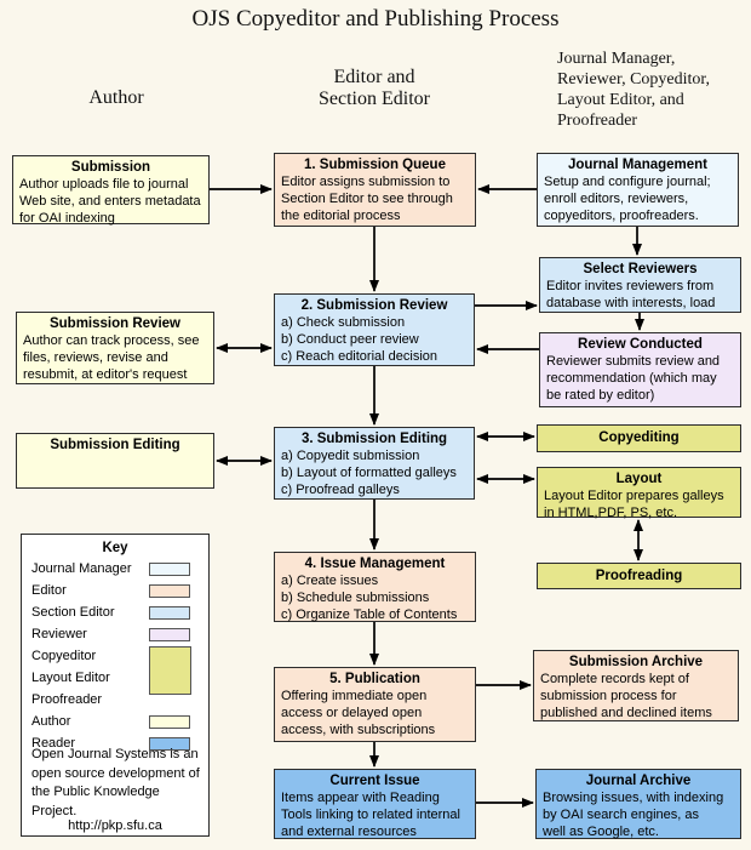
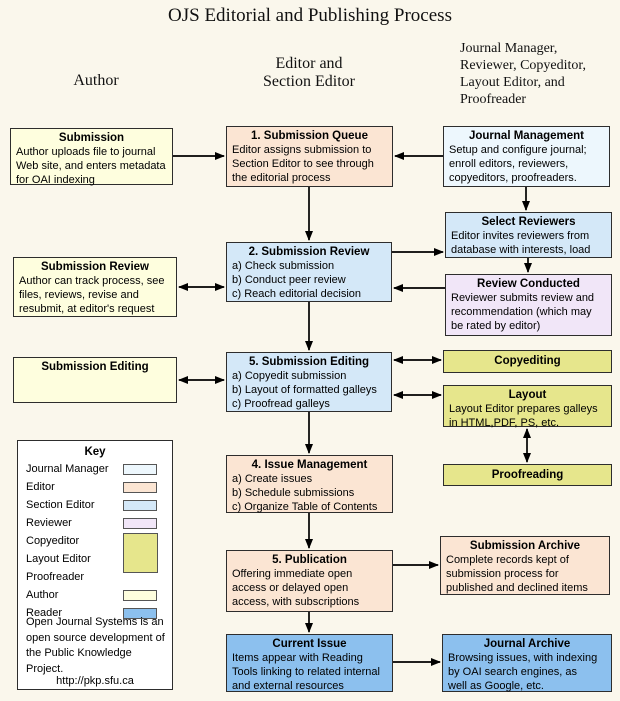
- OJS Copyeditor and Publishing Process
+ OJS Editorial and Publishing Process
  Author
  Editor and
  Section Editor
  Journal Manager,
  Reviewer, Copyeditor,
  Layout Editor, and
  Proofreader
  Submission
  Author uploads file to journal
  Web site, and enters metadata
  for OAI indexing
  Submission Review
  Author can track process, see
  files, reviews, revise and
  resubmit, at editor's request
  Submission Editing
  1. Submission Queue
  Editor assigns submission to
  Section Editor to see through
  the editorial process
  2. Submission Review
  a) Check submission
  b) Conduct peer review
  c) Reach editorial decision
- 3. Submission Editing
+ 5. Submission Editing
  a) Copyedit submission
  b) Layout of formatted galleys
  c) Proofread galleys
  4. Issue Management
  a) Create issues
  b) Schedule submissions
  c) Organize Table of Contents
  5. Publication
  Offering immediate open
  access or delayed open
  access, with subscriptions
  Current Issue
  Items appear with Reading
  Tools linking to related internal
  and external resources
  Journal Management
  Setup and configure journal;
  enroll editors, reviewers,
  copyeditors, proofreaders.
  Select Reviewers
  Editor invites reviewers from
  database with interests, load
  Review Conducted
  Reviewer submits review and
  recommendation (which may
  be rated by editor)
  Copyediting
  Layout
  Layout Editor prepares galleys
  in HTML,PDF, PS, etc.
  Proofreading
  Submission Archive
  Complete records kept of
  submission process for
  published and declined items
  Journal Archive
  Browsing issues, with indexing
  by OAI search engines, as
  well as Google, etc.
  Key
  Journal Manager
  Editor
  Section Editor
  Reviewer
  Copyeditor
  Layout Editor
  Proofreader
  Author
  Reader
  Open Journal Systems is an
  open source development of
  the Public Knowledge
  Project.
  http://pkp.sfu.ca
